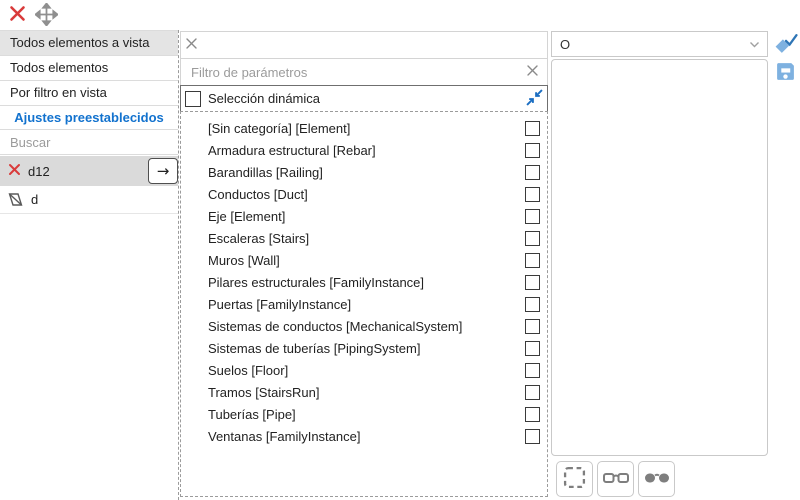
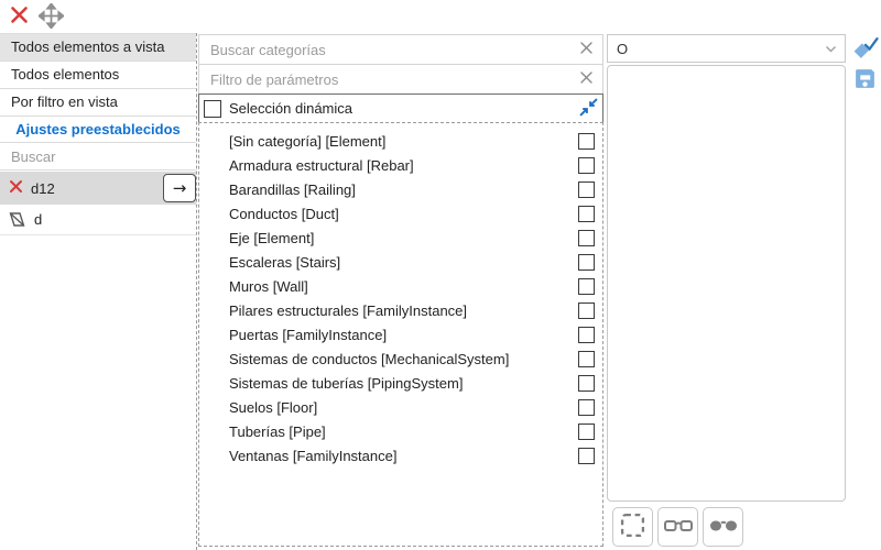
  Todos elementos a vista
  Todos elementos
  Por filtro en vista
  Ajustes preestablecidos
  Buscar
  d12
  →
  d
+ Buscar categorías
  Filtro de parámetros
  Selección dinámica
  [Sin categoría] [Element]
  Armadura estructural [Rebar]
  Barandillas [Railing]
  Conductos [Duct]
  Eje [Element]
  Escaleras [Stairs]
  Muros [Wall]
  Pilares estructurales [FamilyInstance]
  Puertas [FamilyInstance]
  Sistemas de conductos [MechanicalSystem]
  Sistemas de tuberías [PipingSystem]
  Suelos [Floor]
- Tramos [StairsRun]
  Tuberías [Pipe]
  Ventanas [FamilyInstance]
  O
